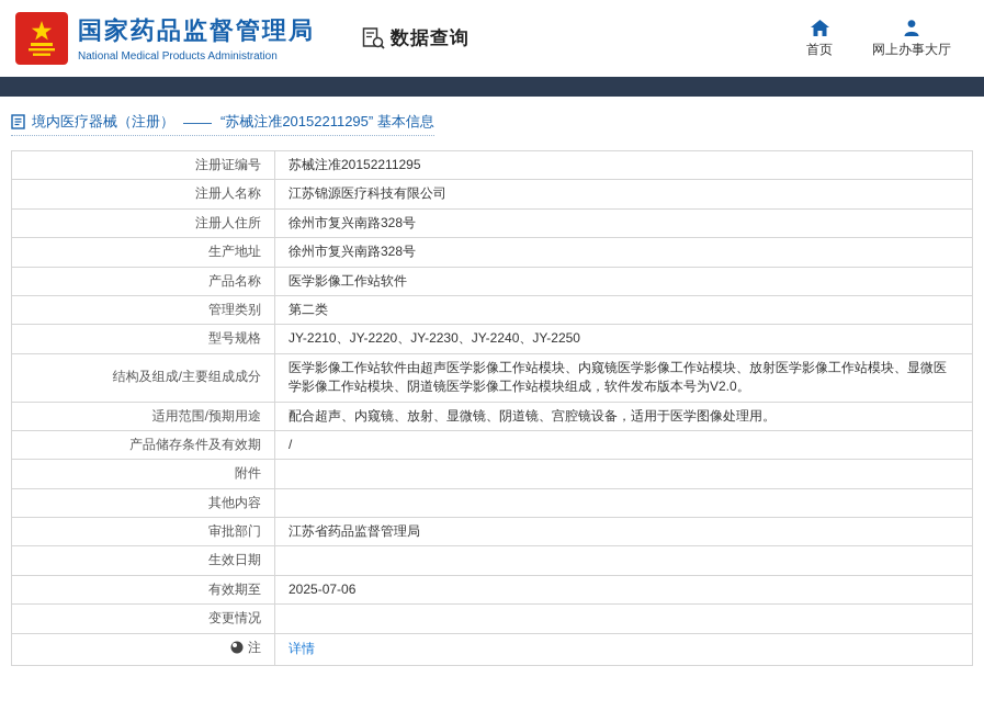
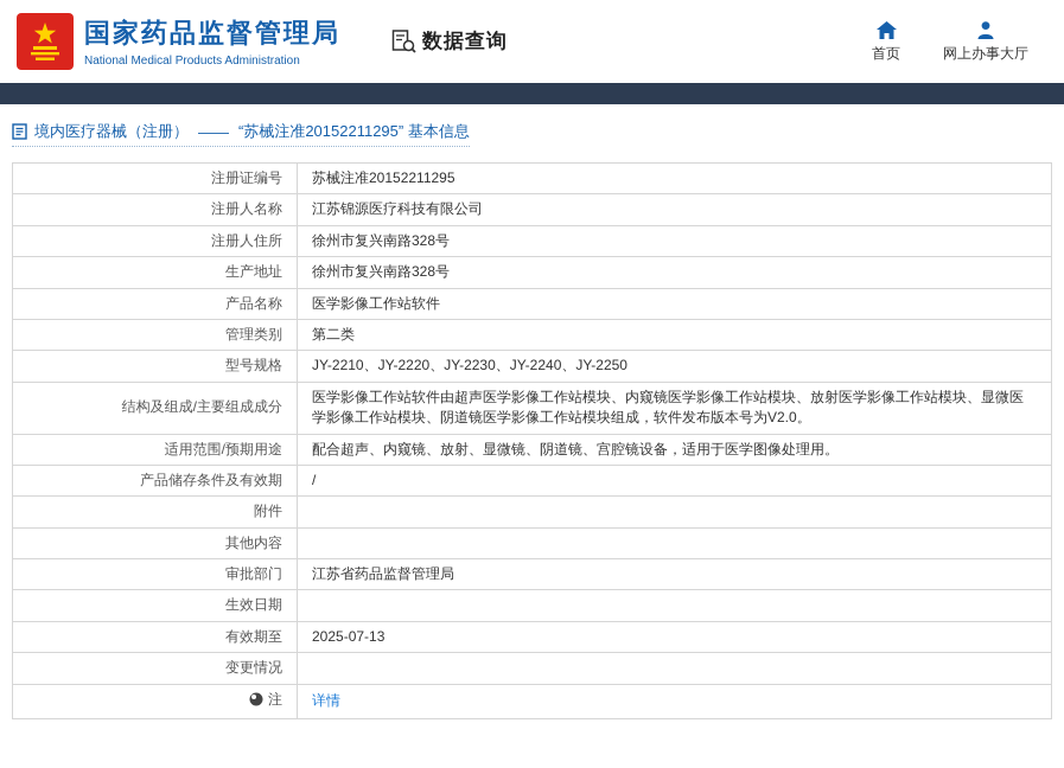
  国家药品监督管理局
  National Medical Products Administration
  数据查询
  首页
  网上办事大厅
  境内医疗器械（注册）
  ——
  “苏械注准20152211295” 基本信息
  注册证编号	苏械注准20152211295
  注册人名称	江苏锦源医疗科技有限公司
  注册人住所	徐州市复兴南路328号
  生产地址	徐州市复兴南路328号
  产品名称	医学影像工作站软件
  管理类别	第二类
  型号规格	JY-2210、JY-2220、JY-2230、JY-2240、JY-2250
  结构及组成/主要组成成分	医学影像工作站软件由超声医学影像工作站模块、内窥镜医学影像工作站模块、放射医学影像工作站模块、显微医学影像工作站模块、阴道镜医学影像工作站模块组成，软件发布版本号为V2.0。
  适用范围/预期用途	配合超声、内窥镜、放射、显微镜、阴道镜、宫腔镜设备，适用于医学图像处理用。
  产品储存条件及有效期	/
  附件
  其他内容
  审批部门	江苏省药品监督管理局
  生效日期
- 有效期至	2025-07-06
+ 有效期至	2025-07-13
  变更情况
  注	详情
